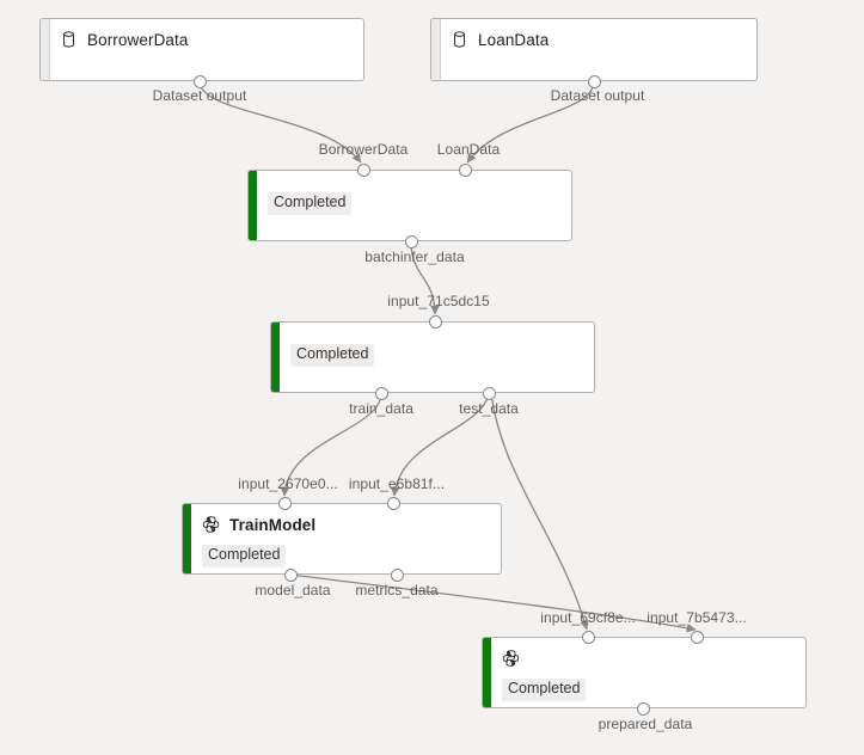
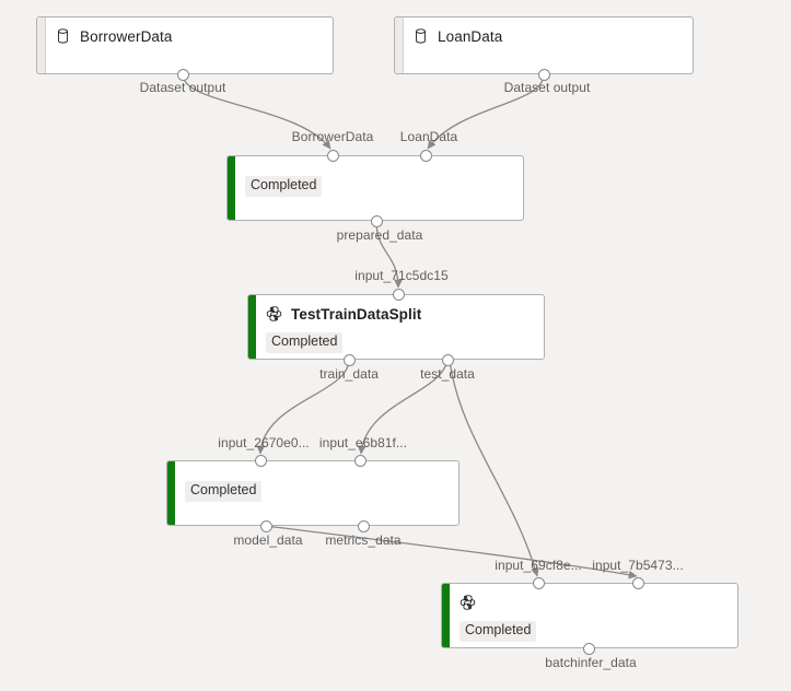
  BorrowerData
  Dataset output
  LoanData
  Dataset output
  Completed
  BorrowerData
  LoanData
- batchinfer_data
+ prepared_data
+ TestTrainDataSplit
  Completed
  input_71c5dc15
  train_data
  test_data
- TrainModel
  Completed
  input_2670e0...
  input_e6b81f...
  model_data
  metrics_data
  Completed
  input_69cf8e...
  input_7b5473...
- prepared_data
+ batchinfer_data
